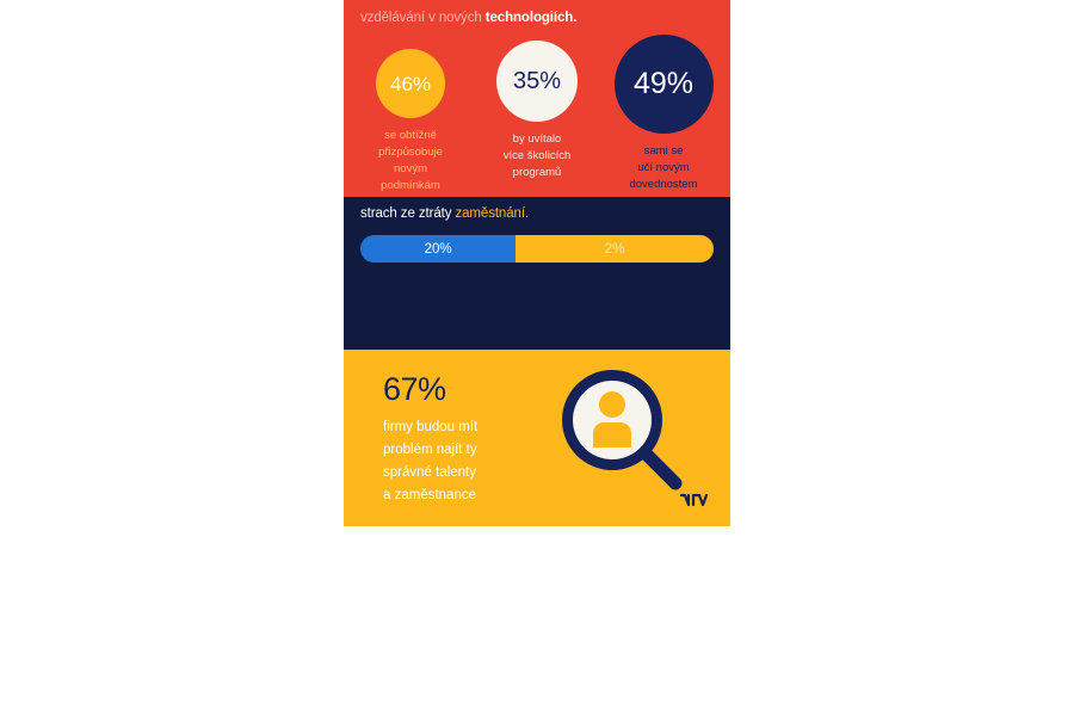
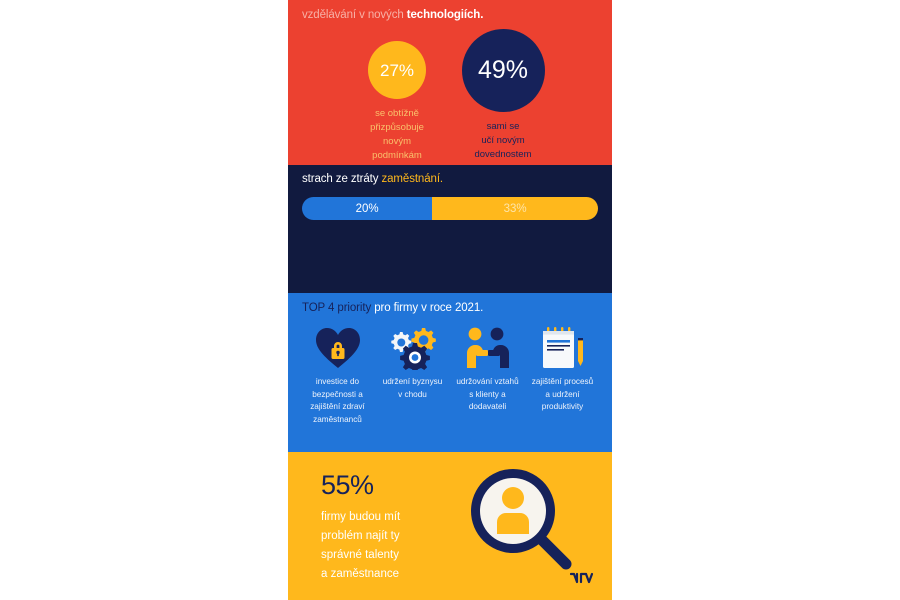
  vzdělávání v nových technologiích.
- 46%
+ 27%
  se obtížně
  přizpůsobuje
  novým
  podmínkám
- 35%
- by uvítalo
- více školicích
- programů
  49%
  sami se
  učí novým
  dovednostem
  strach ze ztráty zaměstnání.
  20%
- 2%
+ 33%
+ TOP 4 priority pro firmy v roce 2021.
+ investice do
+ bezpečnosti a
+ zajištění zdraví
+ zaměstnanců
+ udržení byznysu
+ v chodu
+ udržování vztahů
+ s klienty a
+ dodavateli
+ zajištění procesů
+ a udržení
+ produktivity
- 67%
+ 55%
  firmy budou mít
  problém najít ty
  správné talenty
  a zaměstnance
